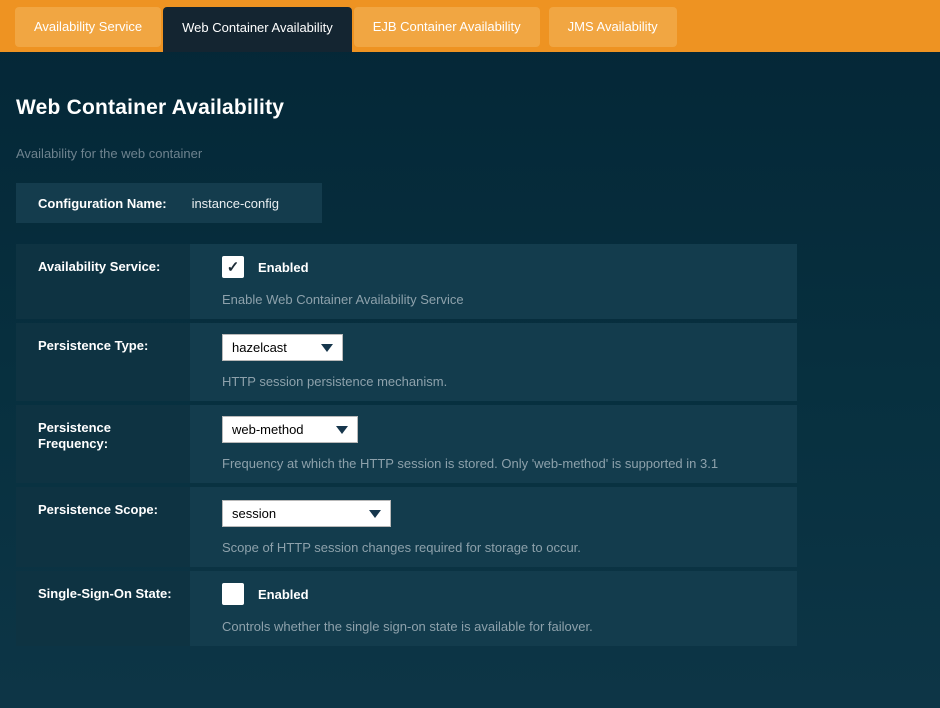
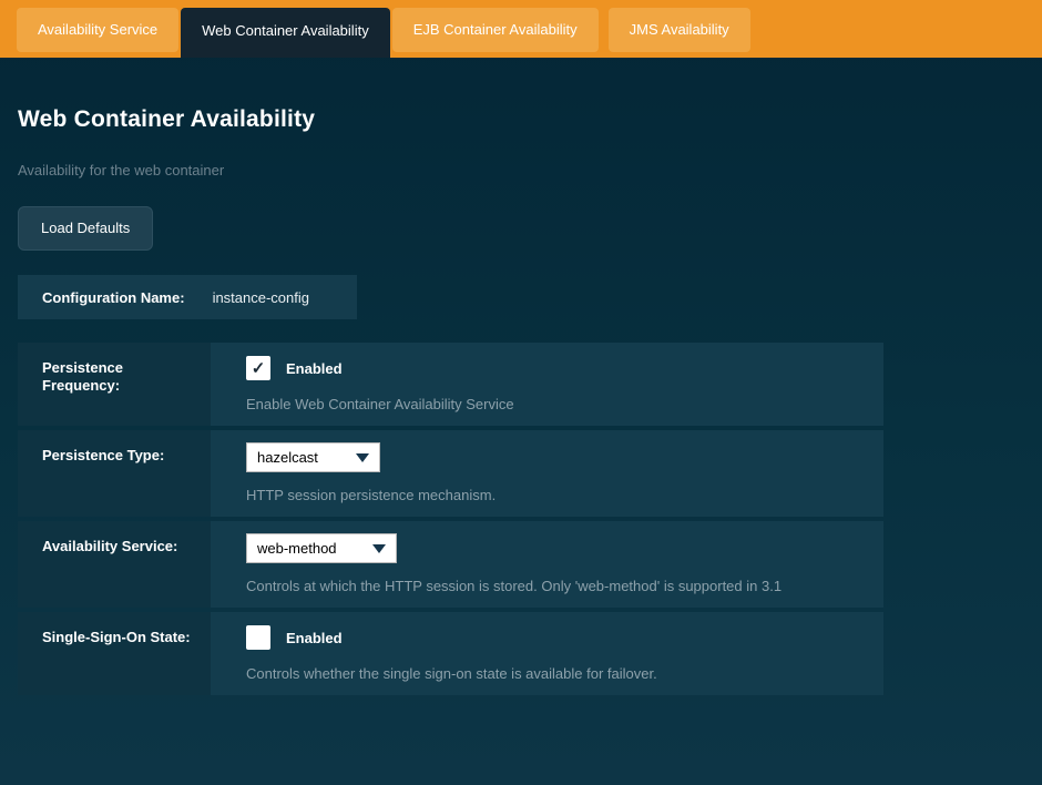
  Availability Service
  Web Container Availability
  EJB Container Availability
  JMS Availability
  Web Container Availability
  Availability for the web container
+ Load Defaults
  Configuration Name:
  instance-config
- Availability Service:
+ Persistence Frequency:
  ✓
  Enabled
  Enable Web Container Availability Service
  Persistence Type:
  hazelcast
  HTTP session persistence mechanism.
- Persistence Frequency:
+ Availability Service:
  web-method
- Frequency at which the HTTP session is stored. Only 'web-method' is supported in 3.1
+ Controls at which the HTTP session is stored. Only 'web-method' is supported in 3.1
- Persistence Scope:
- session
- Scope of HTTP session changes required for storage to occur.
  Single-Sign-On State:
  Enabled
  Controls whether the single sign-on state is available for failover.
